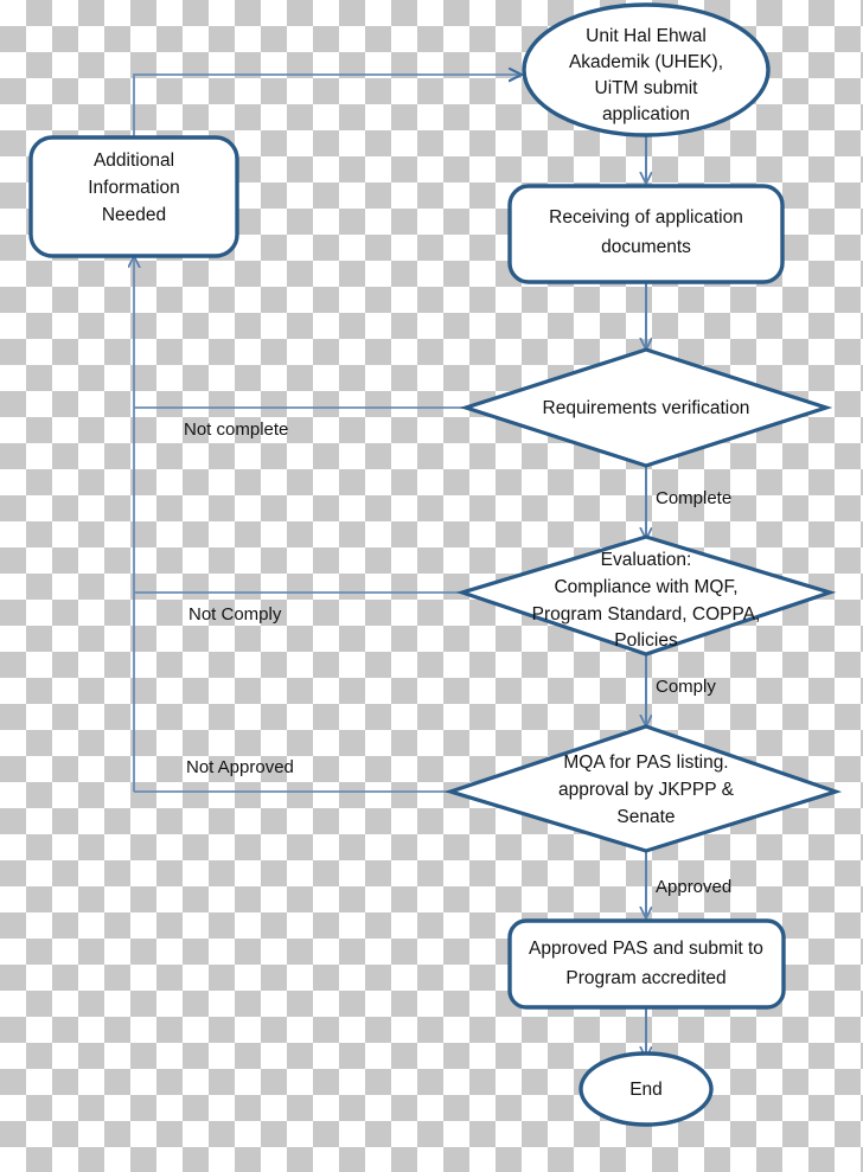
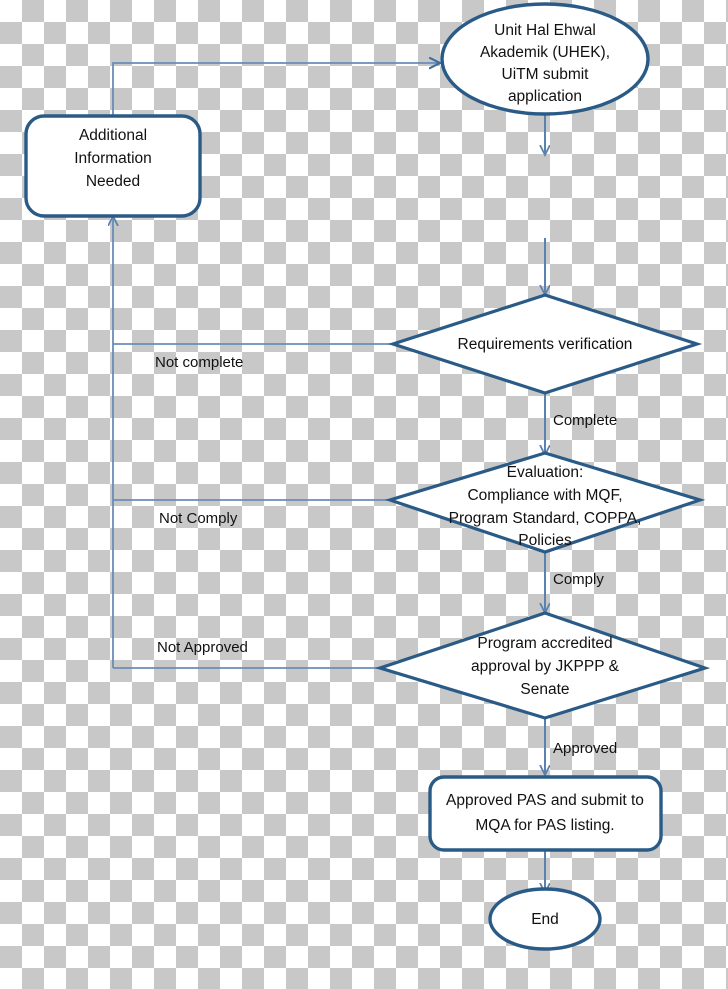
  Unit Hal Ehwal
  Akademik (UHEK),
  UiTM submit
  application
  Additional
  Information
  Needed
- Receiving of application
- documents
  Requirements verification
  Evaluation:
  Compliance with MQF,
  Program Standard, COPPA,
  Policies
- MQA for PAS listing.
+ Program accredited
  approval by JKPPP &
  Senate
  Approved PAS and submit to
- Program accredited
+ MQA for PAS listing.
  End
  Not complete
  Complete
  Not Comply
  Comply
  Not Approved
  Approved
